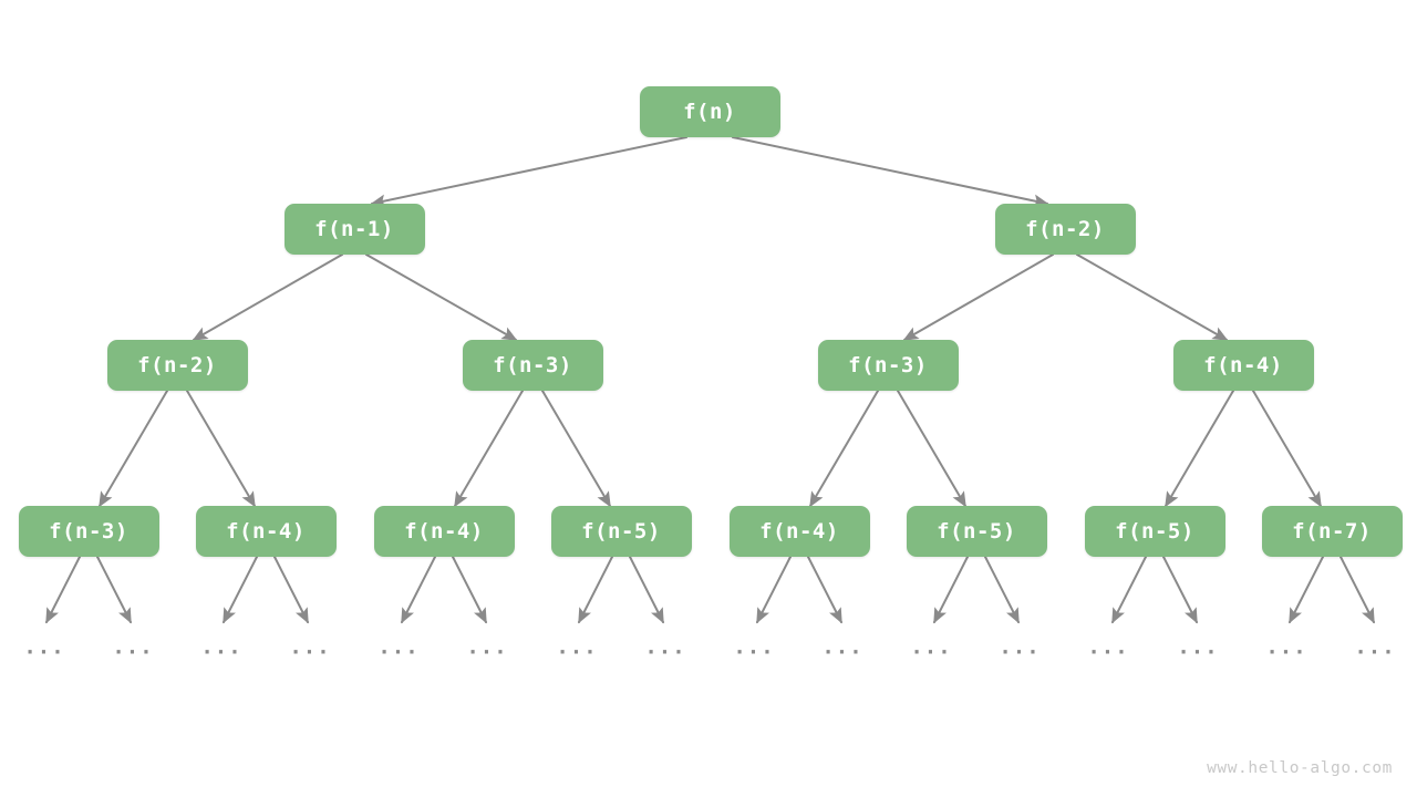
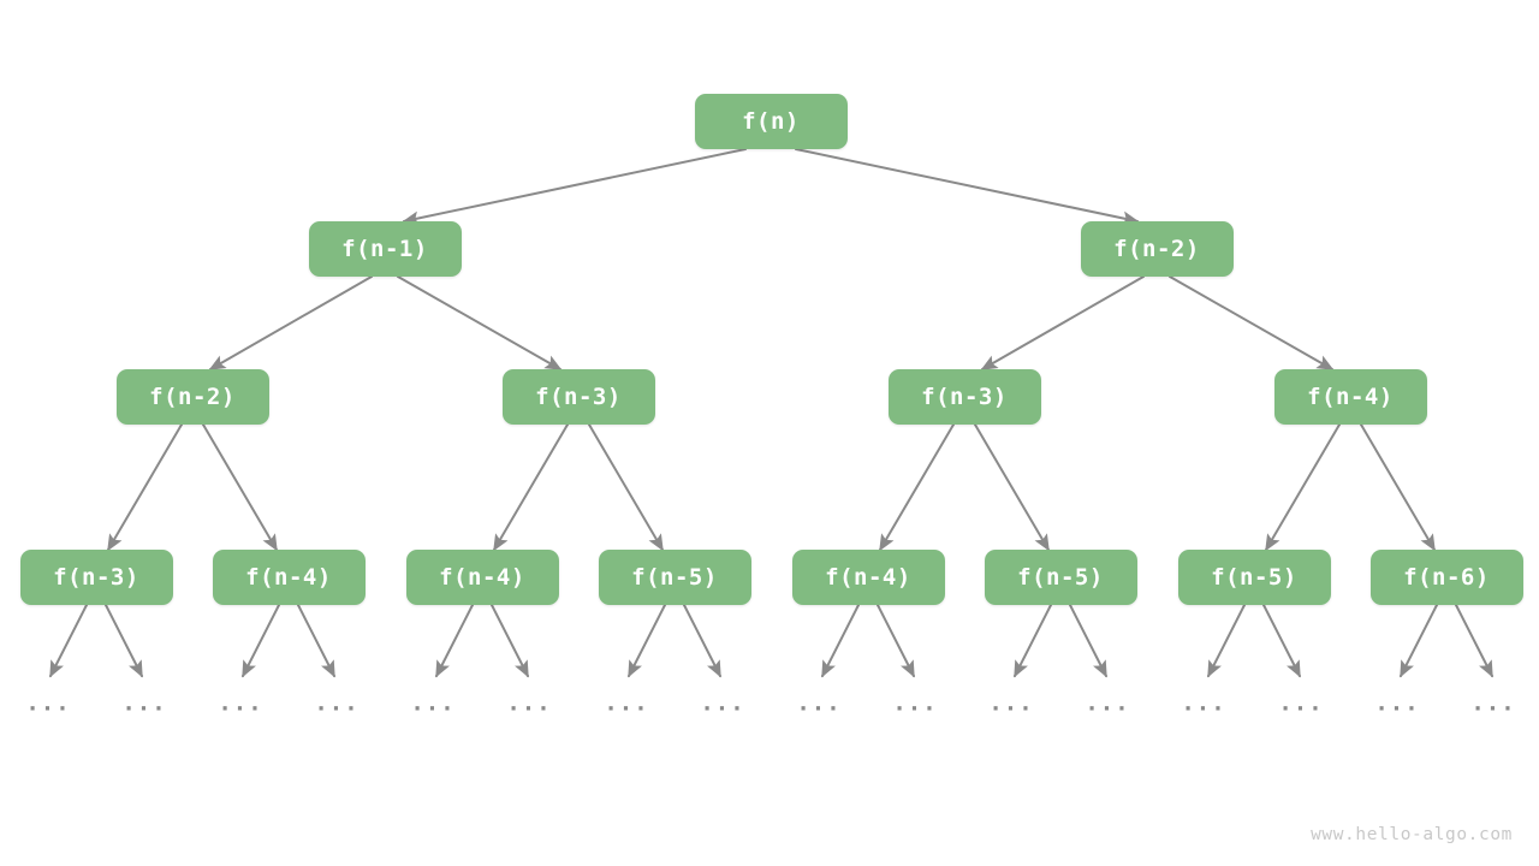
  f(n)
  f(n-1)
  f(n-2)
  f(n-2)
  f(n-3)
  f(n-3)
  f(n-4)
  f(n-3)
  f(n-4)
  f(n-4)
  f(n-5)
  f(n-4)
  f(n-5)
  f(n-5)
- f(n-7)
+ f(n-6)
  ...
  ...
  ...
  ...
  ...
  ...
  ...
  ...
  ...
  ...
  ...
  ...
  ...
  ...
  ...
  ...
  www.hello-algo.com
